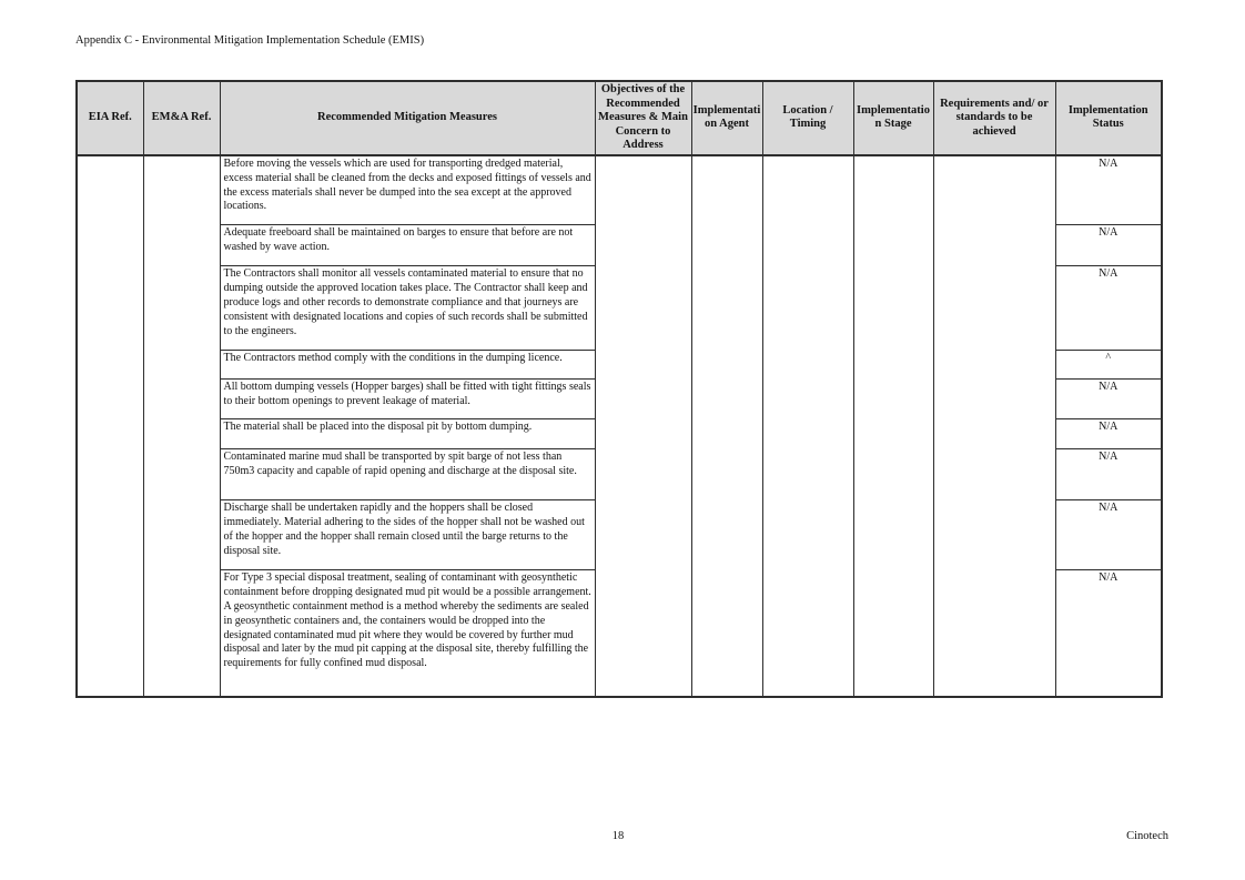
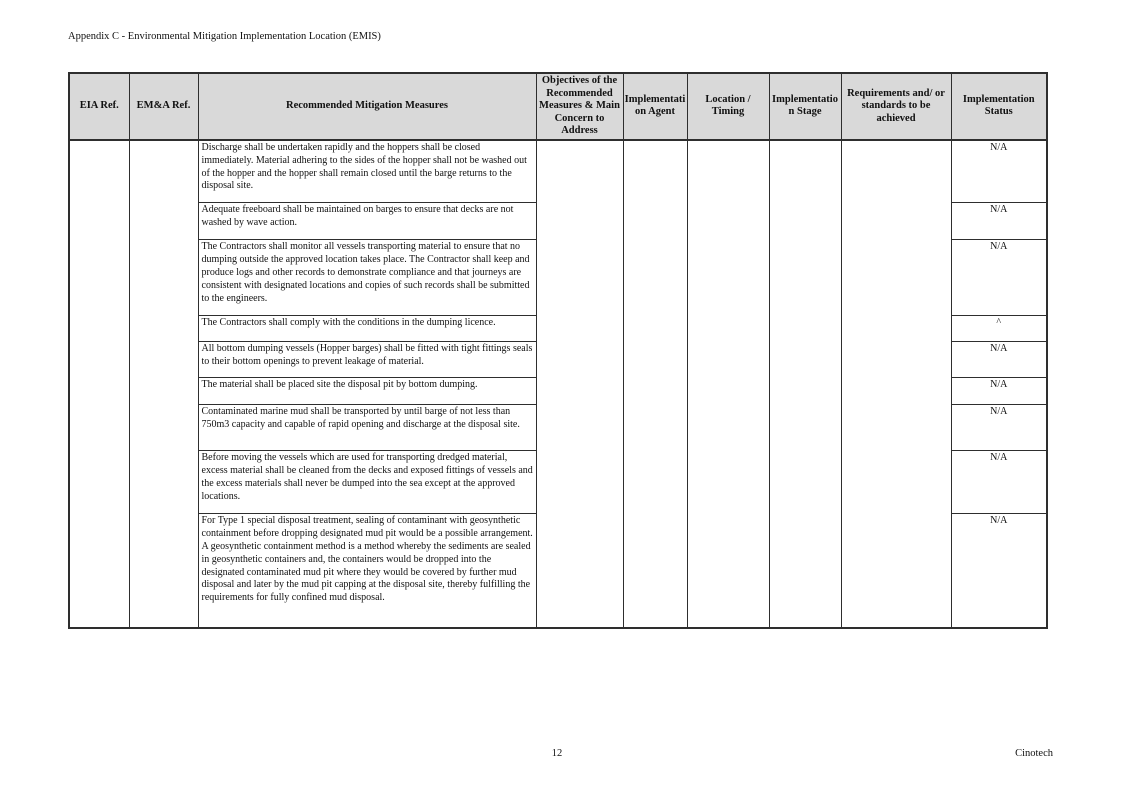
- Appendix C - Environmental Mitigation Implementation Schedule (EMIS)
+ Appendix C - Environmental Mitigation Implementation Location (EMIS)
  EIA Ref.	EM&A Ref.	Recommended Mitigation Measures	Objectives of the Recommended Measures & Main Concern to Address	Implementati on Agent	Location / Timing	Implementatio n Stage	Requirements and/ or standards to be achieved	Implementation Status
- 		Before moving the vessels which are used for transporting dredged material, excess material shall be cleaned from the decks and exposed fittings of vessels and the excess materials shall never be dumped into the sea except at the approved locations.						N/A
+ 		Discharge shall be undertaken rapidly and the hoppers shall be closed immediately. Material adhering to the sides of the hopper shall not be washed out of the hopper and the hopper shall remain closed until the barge returns to the disposal site.						N/A
- Adequate freeboard shall be maintained on barges to ensure that before are not washed by wave action.	N/A
+ Adequate freeboard shall be maintained on barges to ensure that decks are not washed by wave action.	N/A
- The Contractors shall monitor all vessels contaminated material to ensure that no dumping outside the approved location takes place. The Contractor shall keep and produce logs and other records to demonstrate compliance and that journeys are consistent with designated locations and copies of such records shall be submitted to the engineers.	N/A
+ The Contractors shall monitor all vessels transporting material to ensure that no dumping outside the approved location takes place. The Contractor shall keep and produce logs and other records to demonstrate compliance and that journeys are consistent with designated locations and copies of such records shall be submitted to the engineers.	N/A
- The Contractors method comply with the conditions in the dumping licence.	^
+ The Contractors shall comply with the conditions in the dumping licence.	^
  All bottom dumping vessels (Hopper barges) shall be fitted with tight fittings seals to their bottom openings to prevent leakage of material.	N/A
- The material shall be placed into the disposal pit by bottom dumping.	N/A
+ The material shall be placed site the disposal pit by bottom dumping.	N/A
- Contaminated marine mud shall be transported by spit barge of not less than 750m3 capacity and capable of rapid opening and discharge at the disposal site.	N/A
+ Contaminated marine mud shall be transported by until barge of not less than 750m3 capacity and capable of rapid opening and discharge at the disposal site.	N/A
- Discharge shall be undertaken rapidly and the hoppers shall be closed immediately. Material adhering to the sides of the hopper shall not be washed out of the hopper and the hopper shall remain closed until the barge returns to the disposal site.	N/A
+ Before moving the vessels which are used for transporting dredged material, excess material shall be cleaned from the decks and exposed fittings of vessels and the excess materials shall never be dumped into the sea except at the approved locations.	N/A
- For Type 3 special disposal treatment, sealing of contaminant with geosynthetic containment before dropping designated mud pit would be a possible arrangement. A geosynthetic containment method is a method whereby the sediments are sealed in geosynthetic containers and, the containers would be dropped into the designated contaminated mud pit where they would be covered by further mud disposal and later by the mud pit capping at the disposal site, thereby fulfilling the requirements for fully confined mud disposal.	N/A
+ For Type 1 special disposal treatment, sealing of contaminant with geosynthetic containment before dropping designated mud pit would be a possible arrangement. A geosynthetic containment method is a method whereby the sediments are sealed in geosynthetic containers and, the containers would be dropped into the designated contaminated mud pit where they would be covered by further mud disposal and later by the mud pit capping at the disposal site, thereby fulfilling the requirements for fully confined mud disposal.	N/A
- 18
+ 12
  Cinotech
